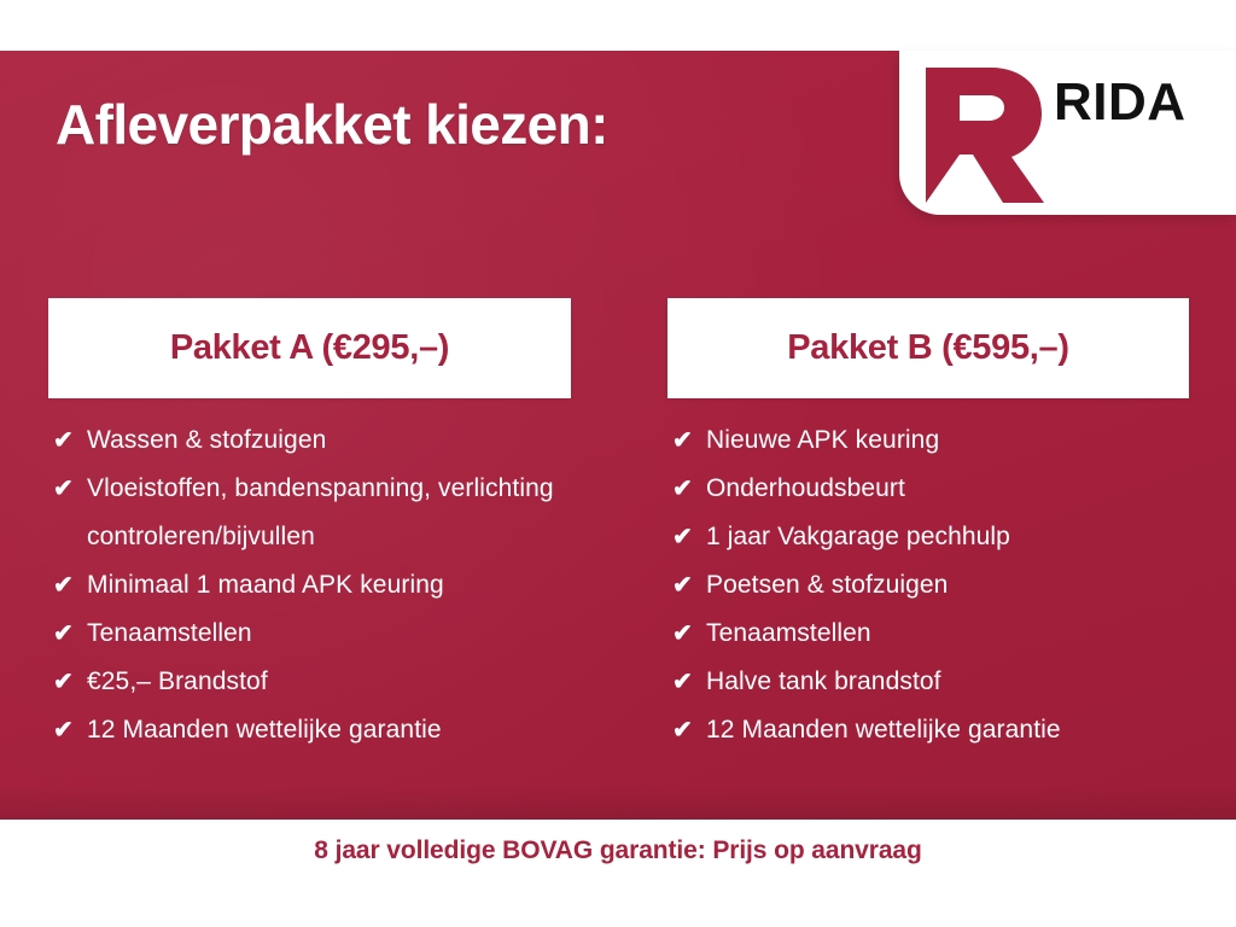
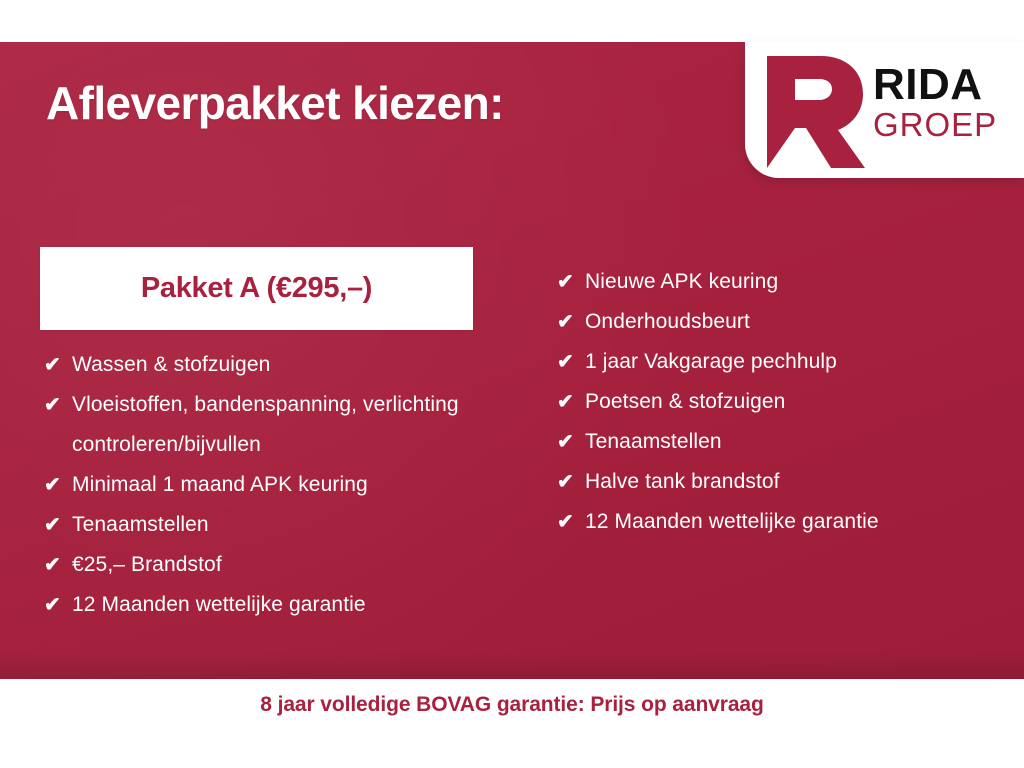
  Afleverpakket kiezen:
  RIDA
+ GROEP
  Pakket A (€295,–)
  ✔
  Wassen & stofzuigen
  ✔
  Vloeistoffen, bandenspanning, verlichting controleren/bijvullen
  ✔
  Minimaal 1 maand APK keuring
  ✔
  Tenaamstellen
  ✔
  €25,– Brandstof
  ✔
  12 Maanden wettelijke garantie
- Pakket B (€595,–)
  ✔
  Nieuwe APK keuring
  ✔
  Onderhoudsbeurt
  ✔
  1 jaar Vakgarage pechhulp
  ✔
  Poetsen & stofzuigen
  ✔
  Tenaamstellen
  ✔
  Halve tank brandstof
  ✔
  12 Maanden wettelijke garantie
  8 jaar volledige BOVAG garantie: Prijs op aanvraag
